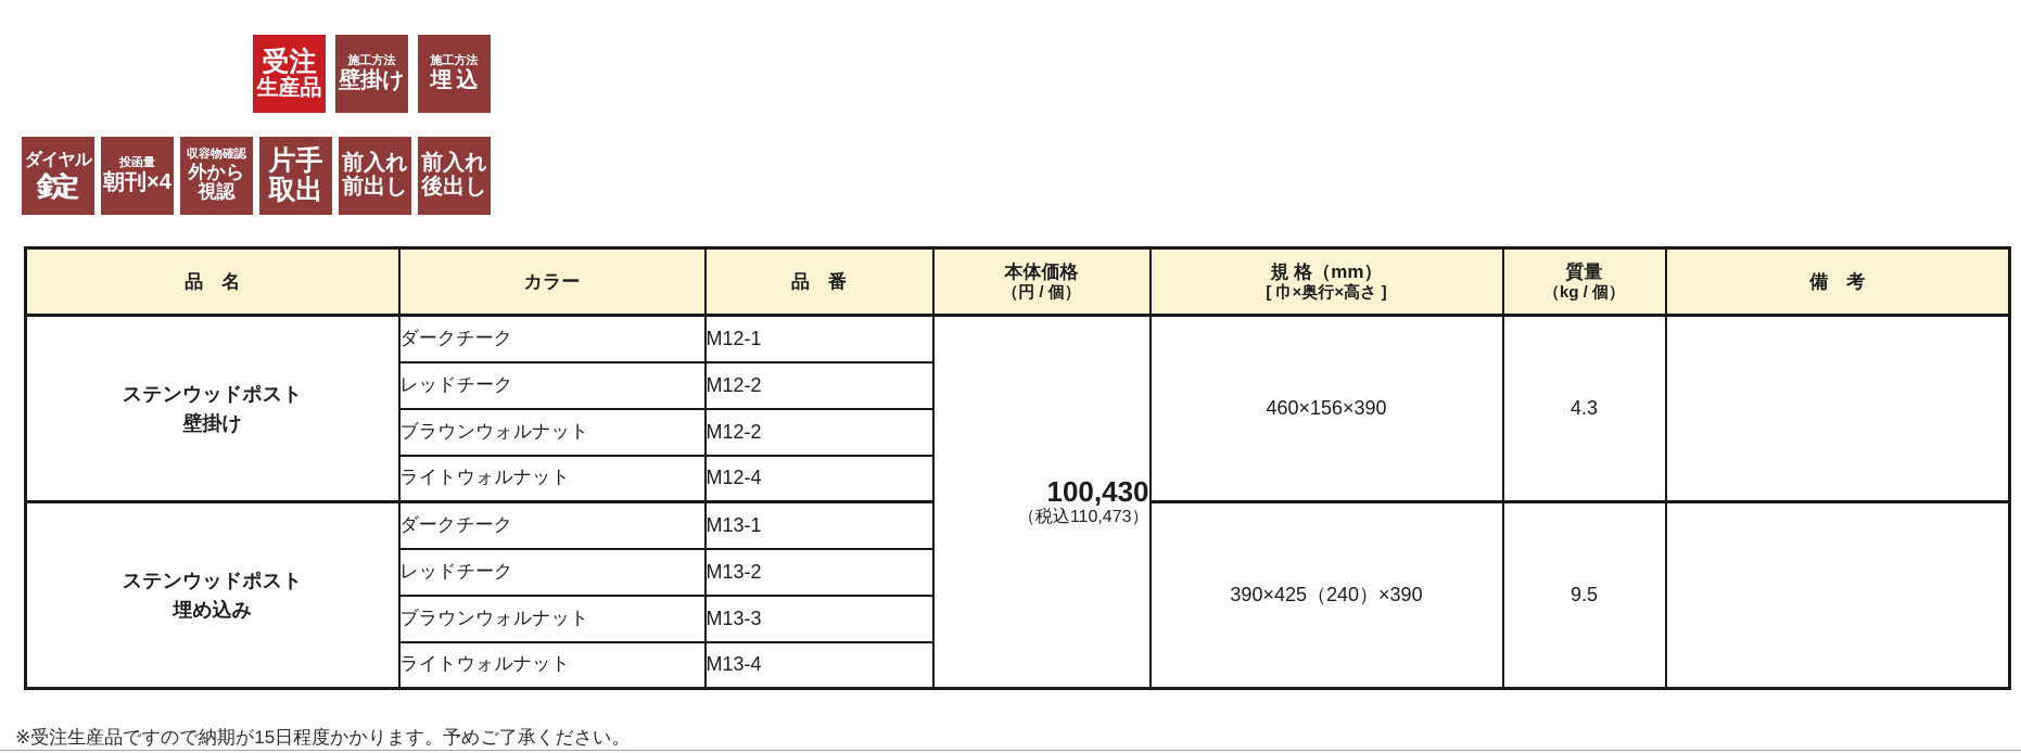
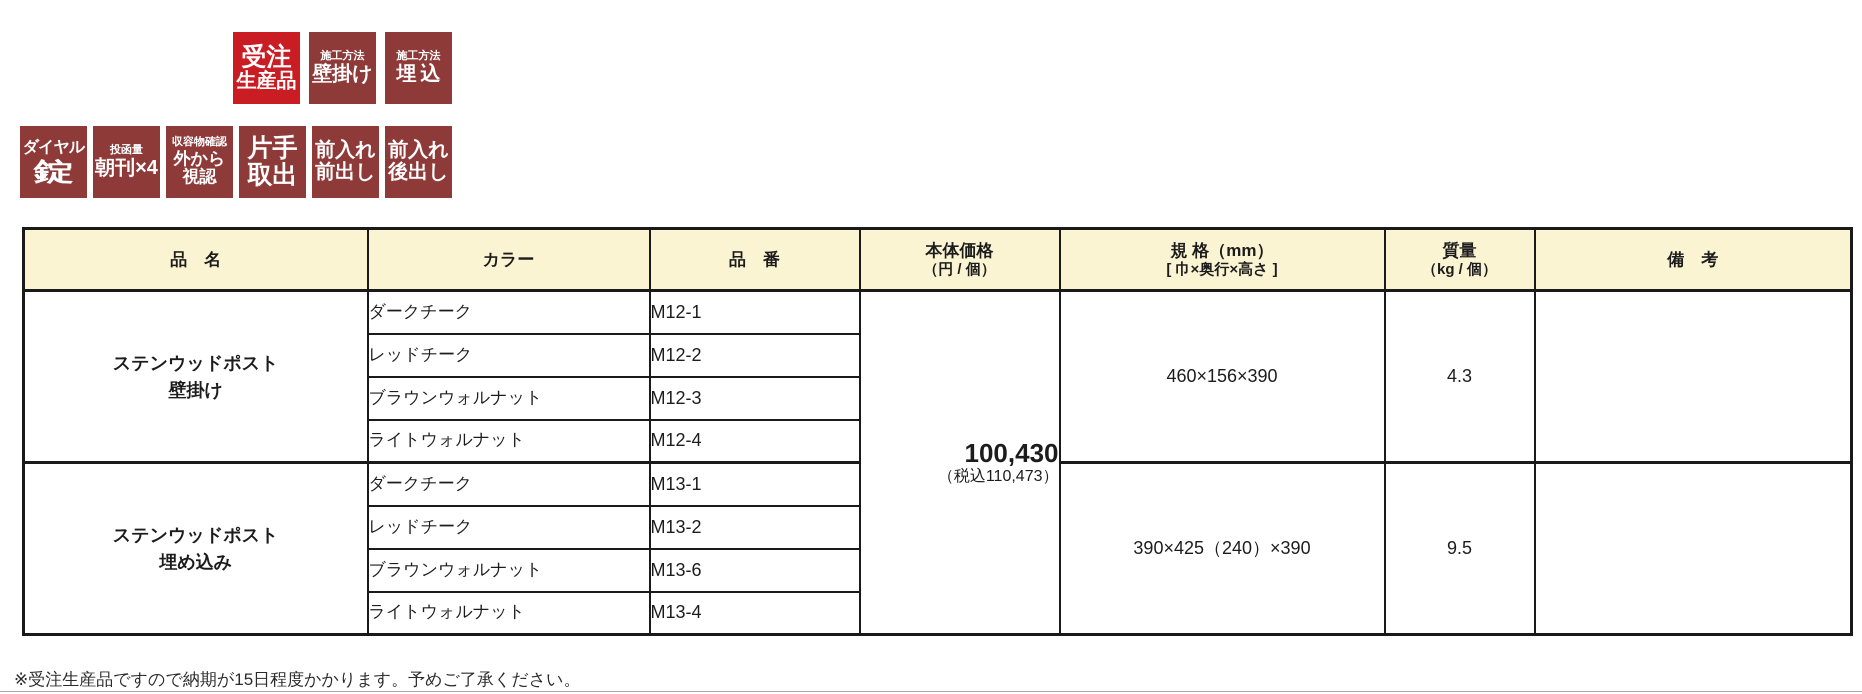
  受注
  生産品
  施工方法
  壁掛け
  施工方法
  埋込
  ダイヤル
  錠
  投函量
  朝刊×4
  収容物確認
  外から
  視認
  片手
  取出
  前入れ
  前出し
  前入れ
  後出し
  品 名	カラー	品 番	本体価格 （円 / 個）	規 格（mm） [ 巾×奥行×高さ ]	質量 （kg / 個）	備 考
  ステンウッドポスト 壁掛け	ダークチーク	M12-1	100,430 （税込110,473）	460×156×390	4.3
  レッドチーク	M12-2
- ブラウンウォルナット	M12-2
+ ブラウンウォルナット	M12-3
  ライトウォルナット	M12-4
  ステンウッドポスト 埋め込み	ダークチーク	M13-1	390×425（240）×390	9.5
  レッドチーク	M13-2
- ブラウンウォルナット	M13-3
+ ブラウンウォルナット	M13-6
  ライトウォルナット	M13-4
  ※受注生産品ですので納期が15日程度かかります。予めご了承ください。
